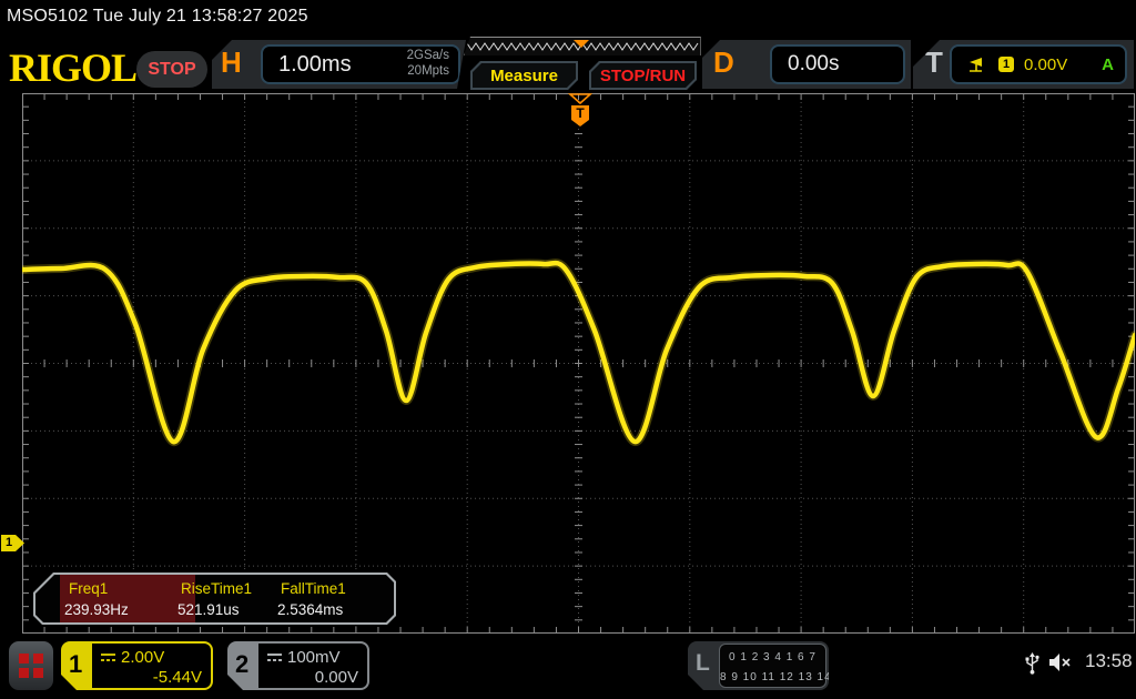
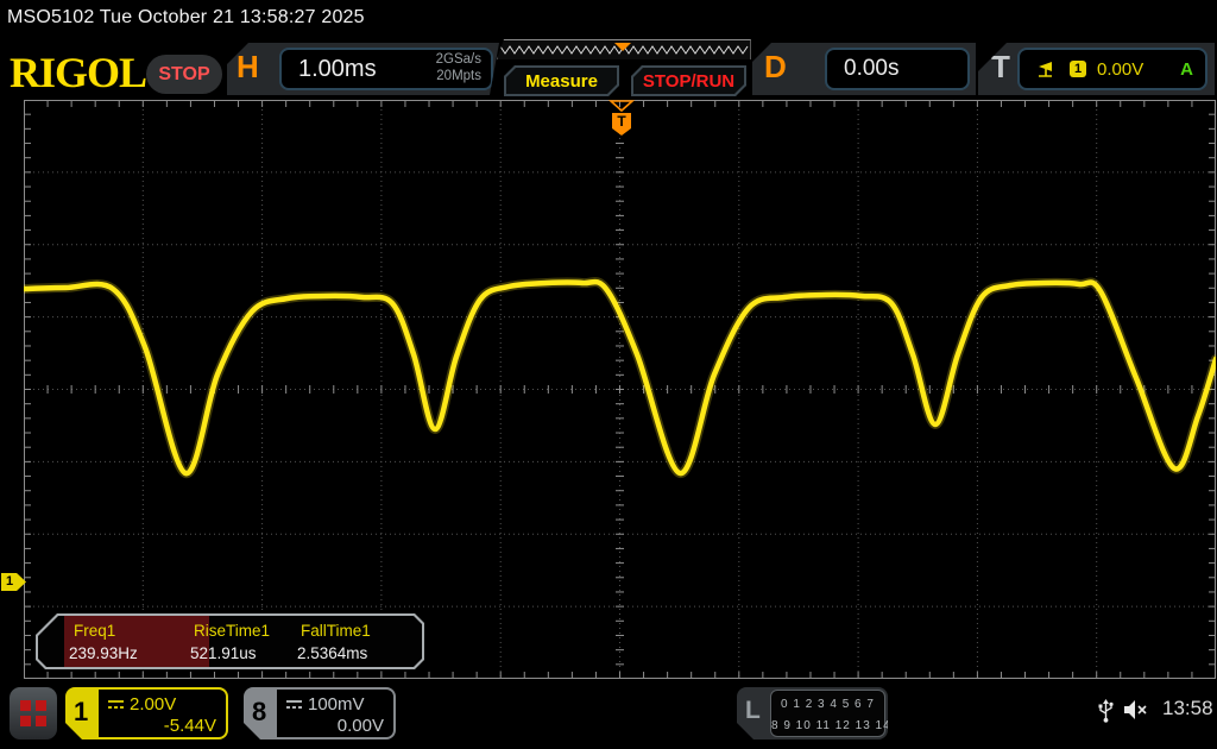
- MSO5102 Tue July 21 13:58:27 2025
+ MSO5102 Tue October 21 13:58:27 2025
  RIGOL
  STOP
  H
  1.00ms
  2GSa/s
  20Mpts
  Measure
  STOP/RUN
  D
  0.00s
  T
  1
  0.00V
  A
  T
  1
  Freq1
  RiseTime1
  FallTime1
  239.93Hz
  521.91us
  2.5364ms
  1
  2.00V
  -5.44V
- 2
+ 8
  100mV
  0.00V
  L
- 0 1 2 3 4 1 6 7
+ 0 1 2 3 4 5 6 7
  8 9 10 11 12 13 14
  13:58
